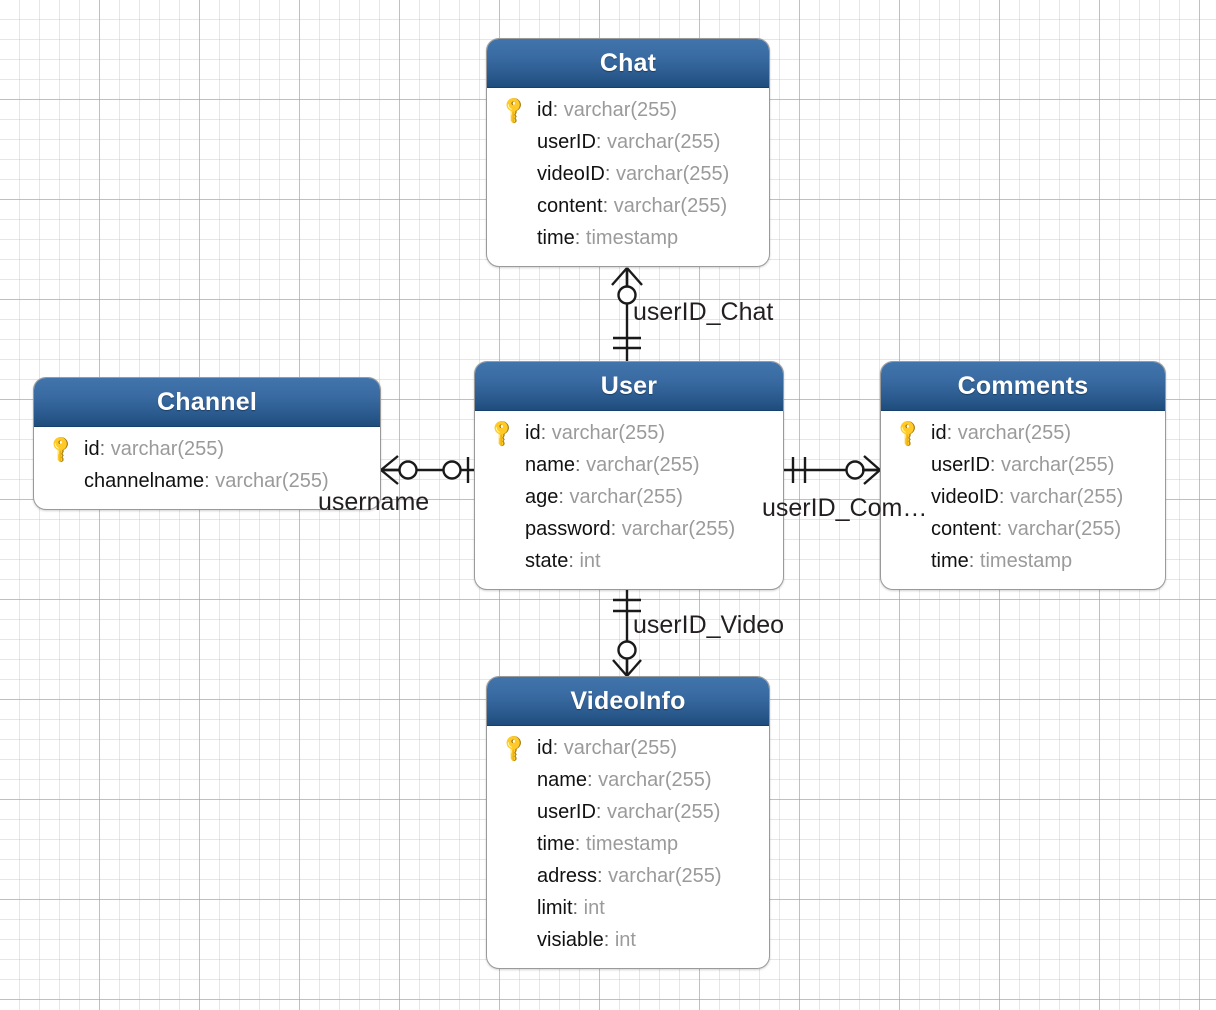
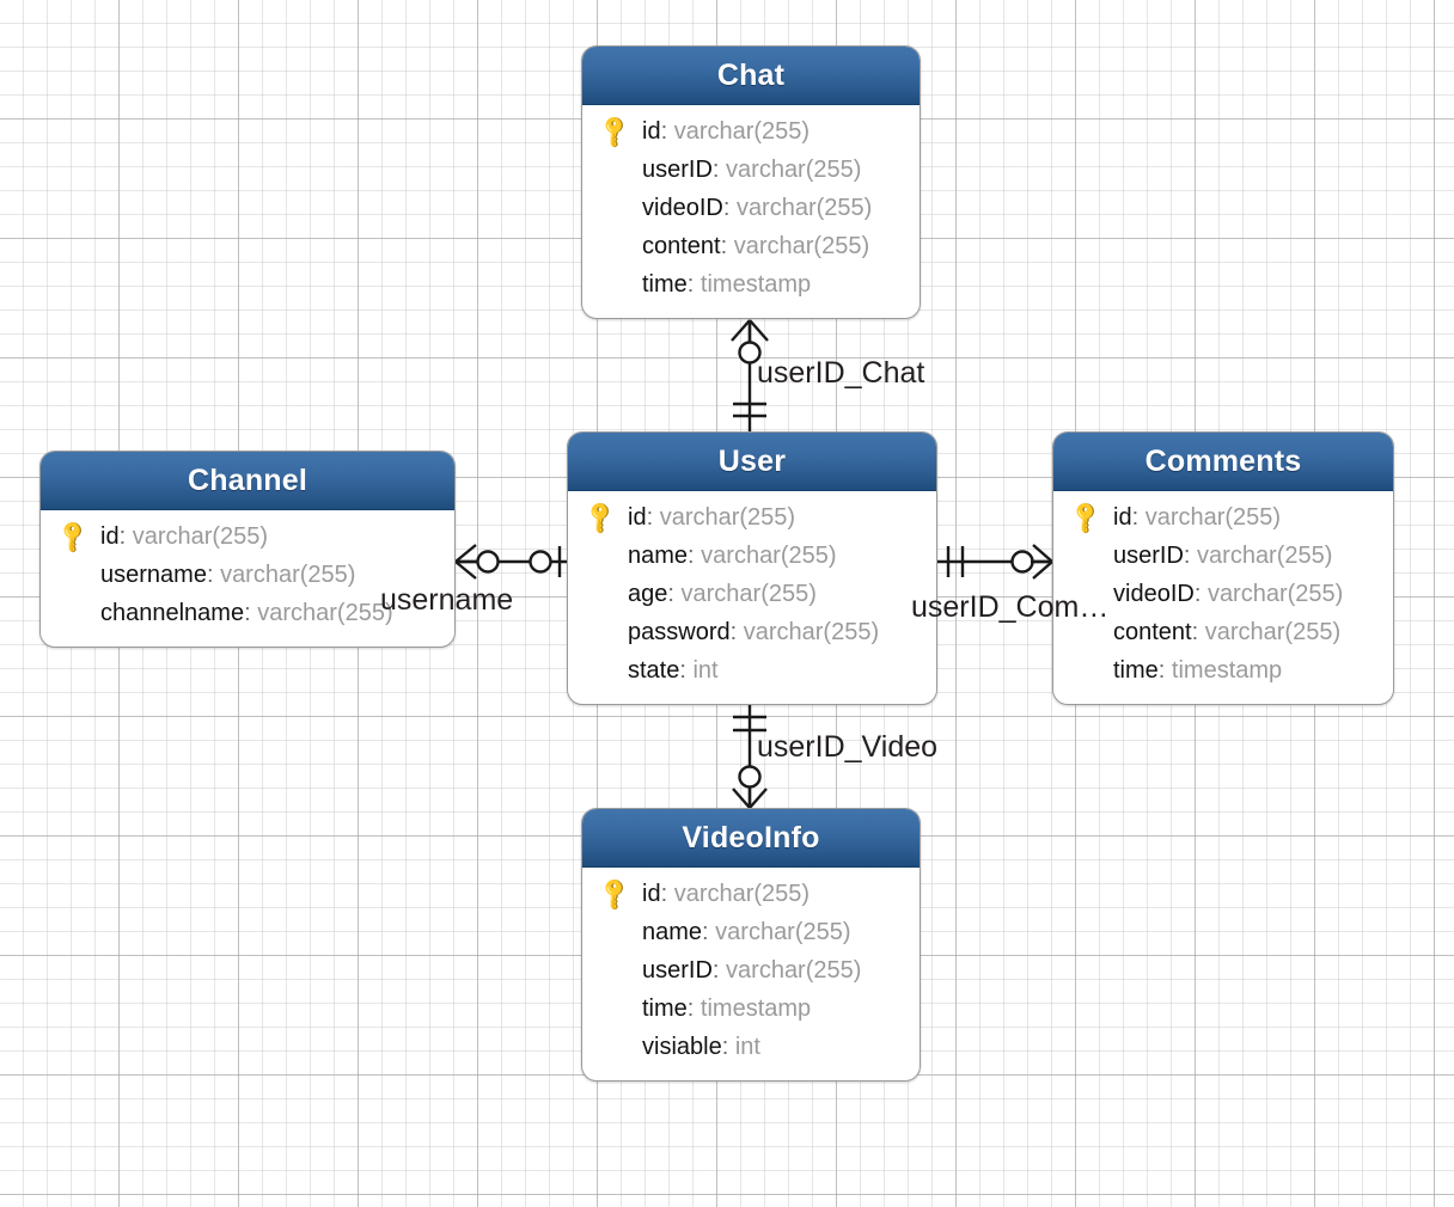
  userID_Chat
  username
  userID_Com…
  userID_Video
  Chat
  id: varchar(255)
  userID: varchar(255)
  videoID: varchar(255)
  content: varchar(255)
  time: timestamp
  Channel
  id: varchar(255)
+ username: varchar(255)
  channelname: varchar(255)
  User
  id: varchar(255)
  name: varchar(255)
  age: varchar(255)
  password: varchar(255)
  state: int
  Comments
  id: varchar(255)
  userID: varchar(255)
  videoID: varchar(255)
  content: varchar(255)
  time: timestamp
  VideoInfo
  id: varchar(255)
  name: varchar(255)
  userID: varchar(255)
  time: timestamp
- adress: varchar(255)
- limit: int
  visiable: int
